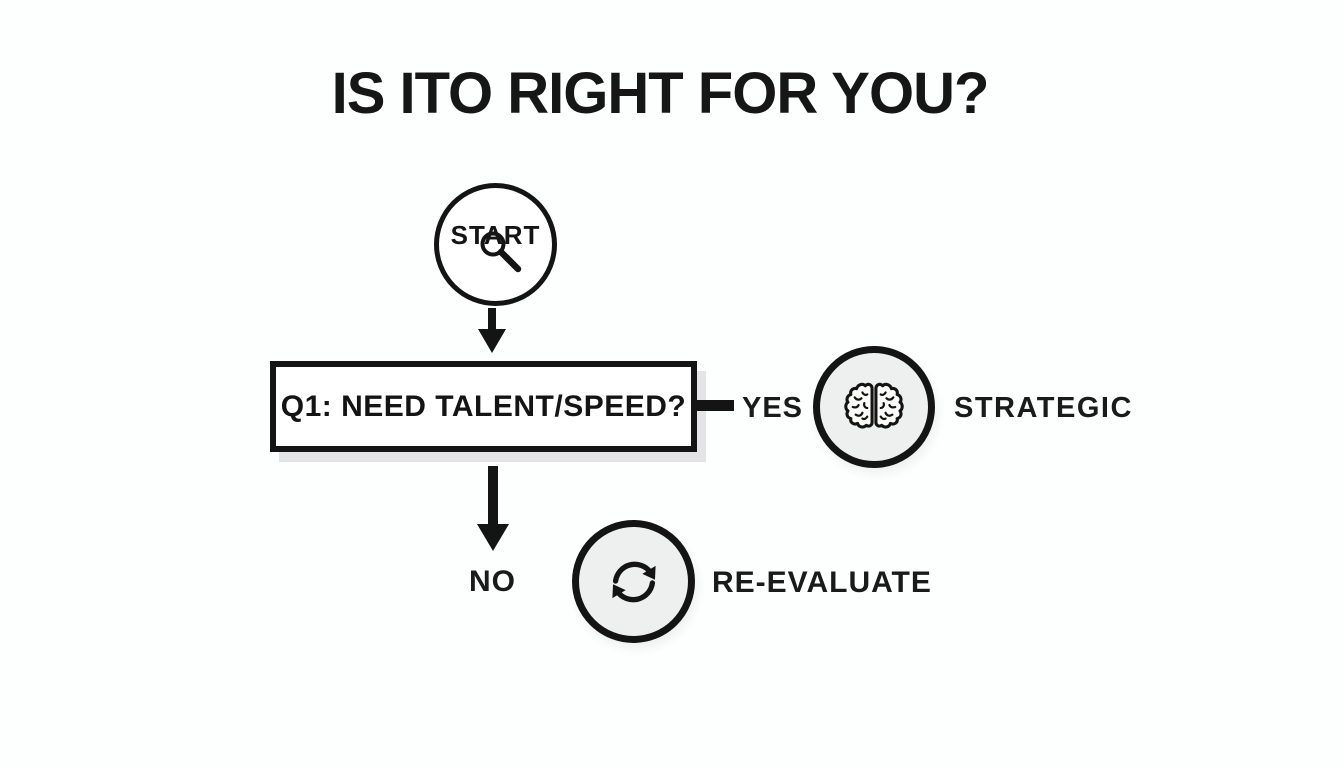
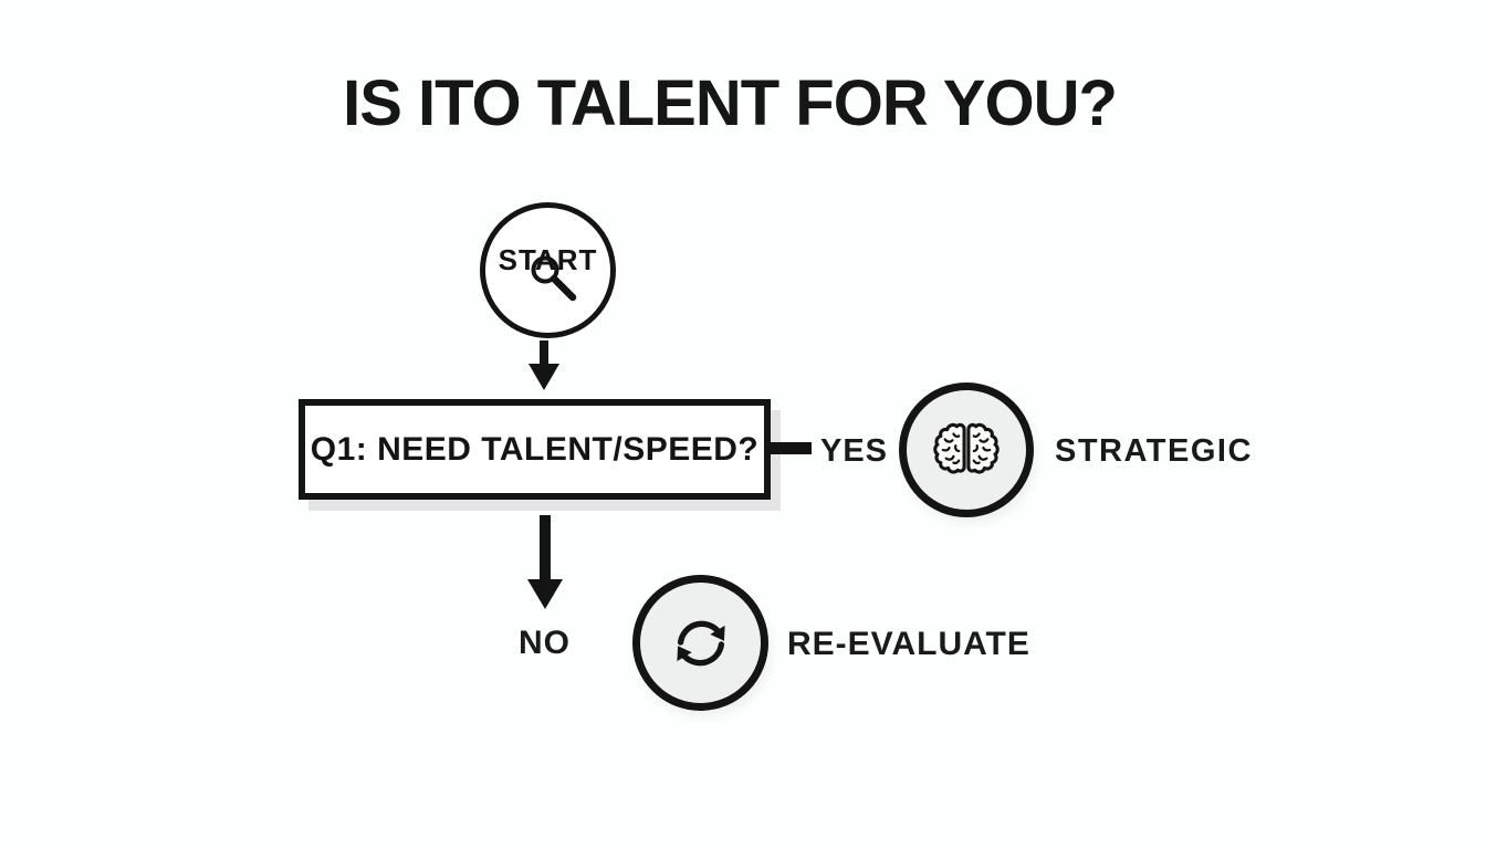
- IS ITO RIGHT FOR YOU?
+ IS ITO TALENT FOR YOU?
  STRT
  Q1: NEED TALENT/SPEED?
  YES
  STRATEGIC
  NO
  RE-EVALUATE
